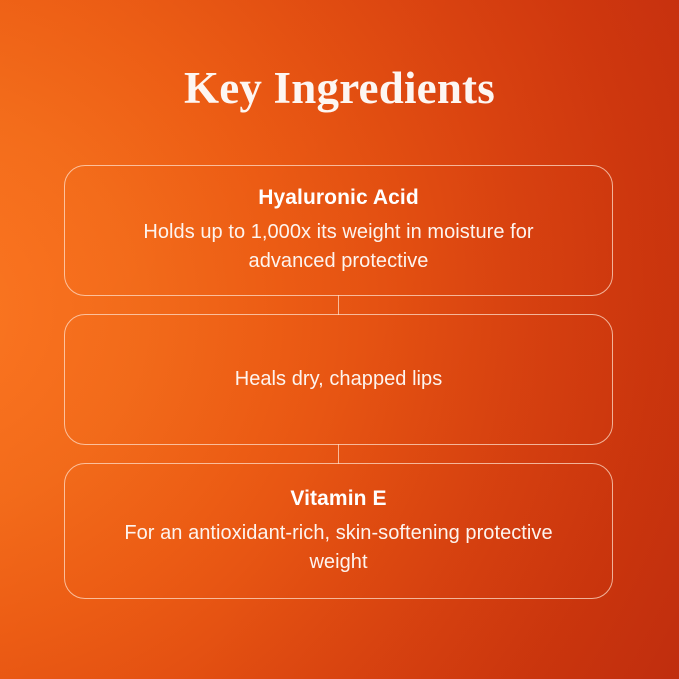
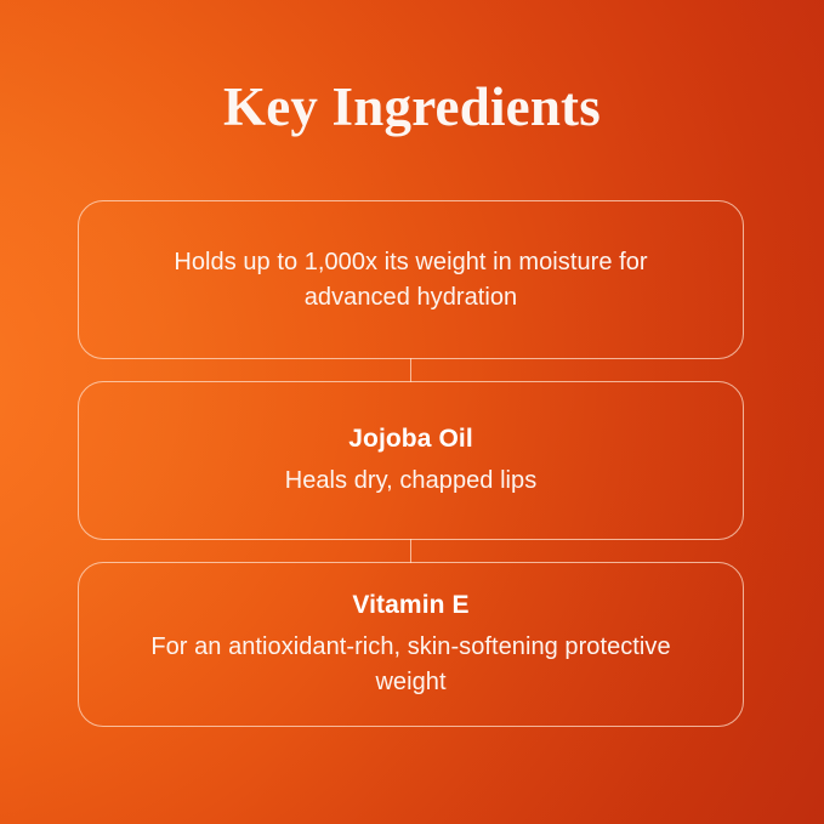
  Key Ingredients
- Hyaluronic Acid
- Holds up to 1,000x its weight in moisture for advanced protective
+ Holds up to 1,000x its weight in moisture for advanced hydration
+ Jojoba Oil
  Heals dry, chapped lips
  Vitamin E
  For an antioxidant-rich, skin-softening protective weight
